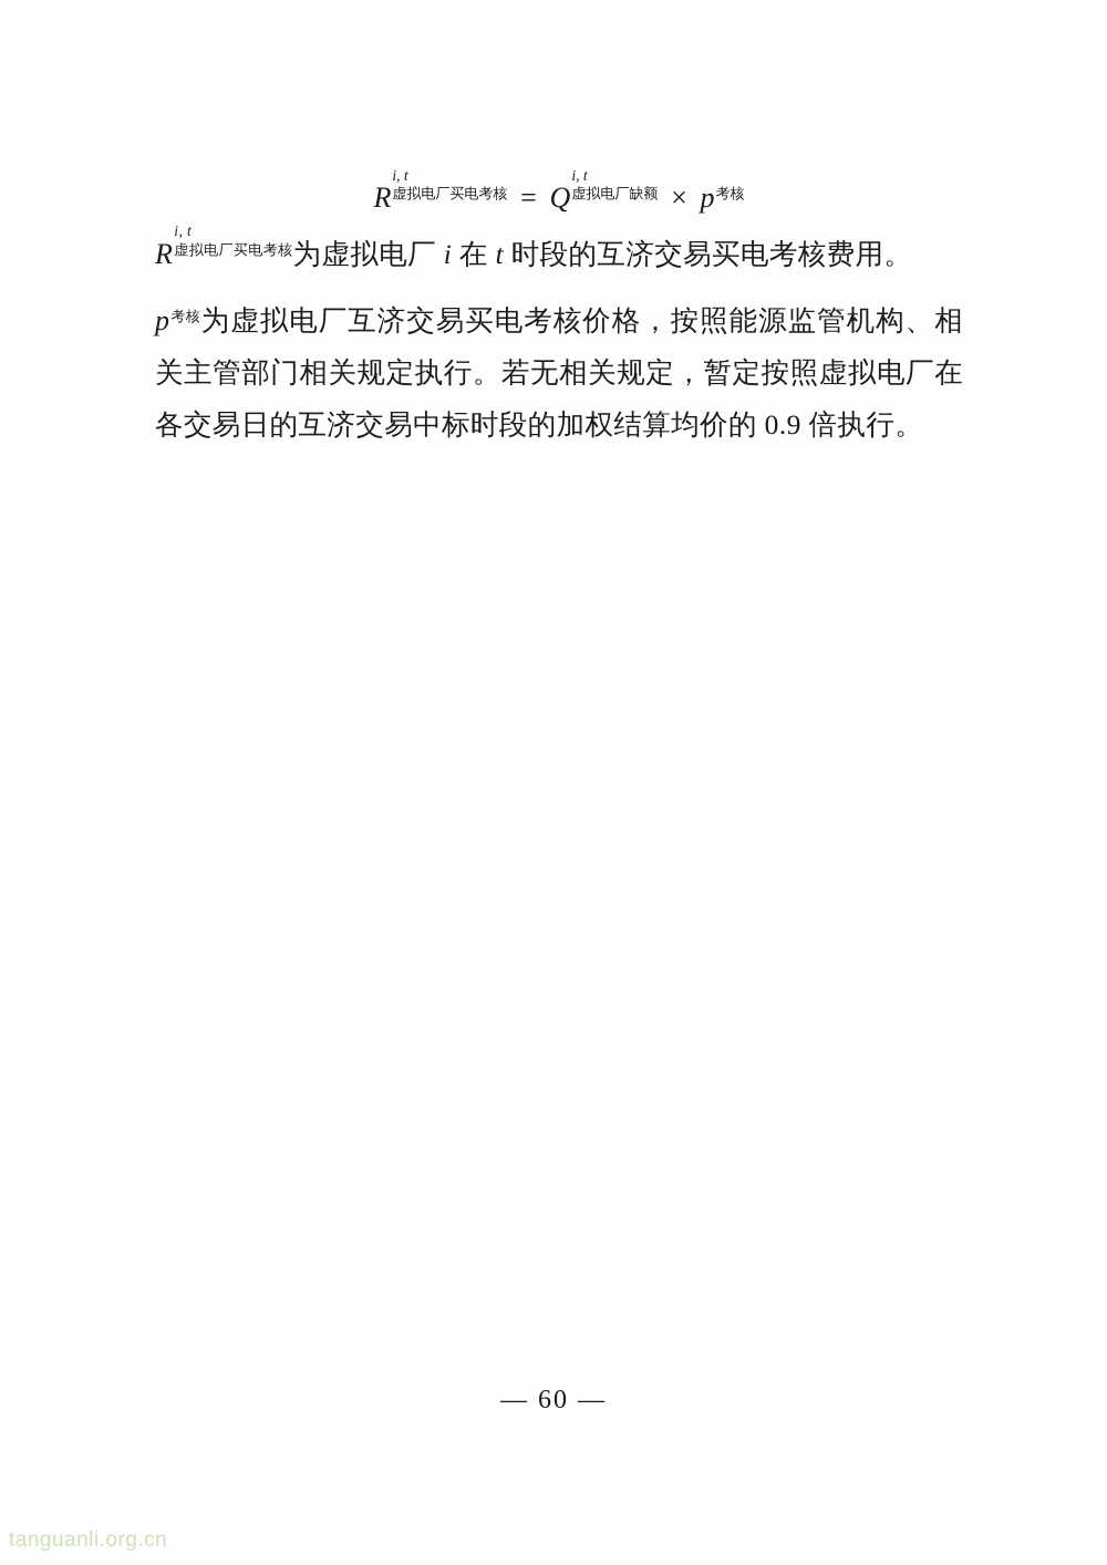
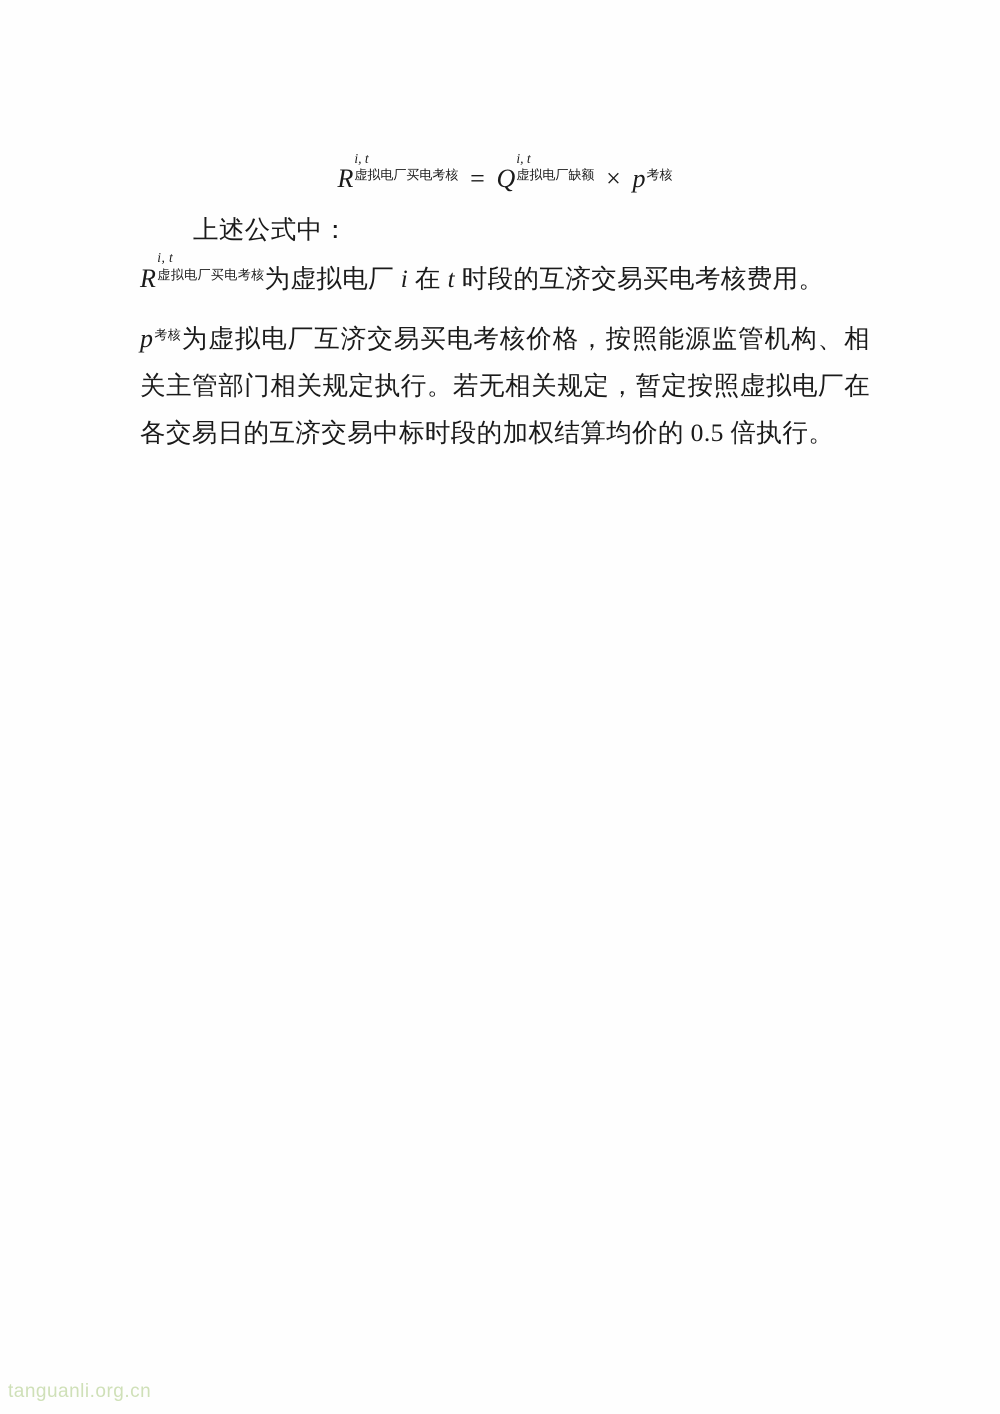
  R
  i, t
  虚拟电厂买电考核
  = Q
  i, t
  虚拟电厂缺额
  × p
  考核
+ 上述公式中：
  R
  i, t
  虚拟电厂买电考核
  为虚拟电厂 i 在 t 时段的互济交易买电考核费用。
  p
  考核
- 为虚拟电厂互济交易买电考核价格，按照能源监管机构、相关主管部门相关规定执行。若无相关规定，暂定按照虚拟电厂在各交易日的互济交易中标时段的加权结算均价的 0.9 倍执行。
+ 为虚拟电厂互济交易买电考核价格，按照能源监管机构、相关主管部门相关规定执行。若无相关规定，暂定按照虚拟电厂在各交易日的互济交易中标时段的加权结算均价的 0.5 倍执行。
- — 60 —
  tanguanli.org.cn
